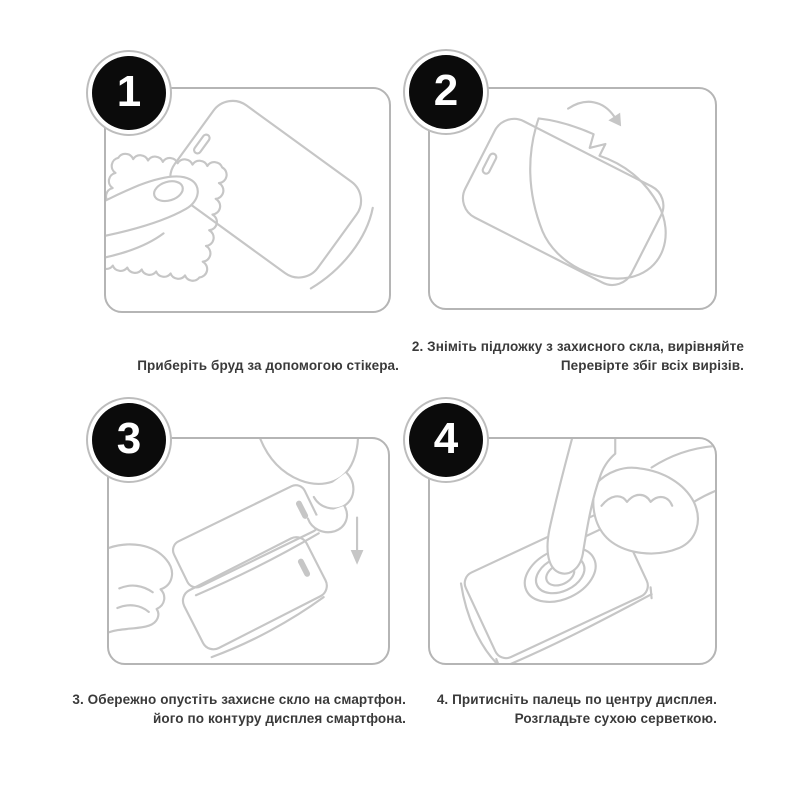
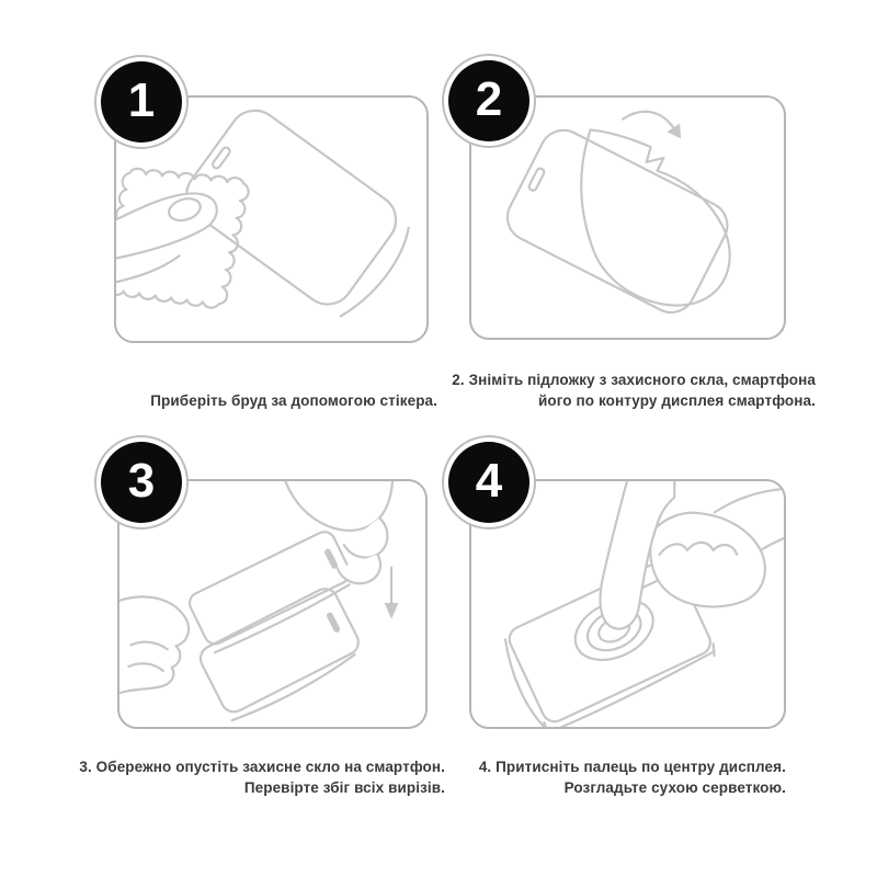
  1
  Приберіть бруд за допомогою стікера.
  2
- 2. Зніміть підложку з захисного скла, вирівняйте
+ 2. Зніміть підложку з захисного скла, смартфона
- Перевірте збіг всіх вирізів.
+ його по контуру дисплея смартфона.
  3
  3. Обережно опустіть захисне скло на смартфон.
- його по контуру дисплея смартфона.
+ Перевірте збіг всіх вирізів.
  4
  4. Притисніть палець по центру дисплея.
  Розгладьте сухою серветкою.
